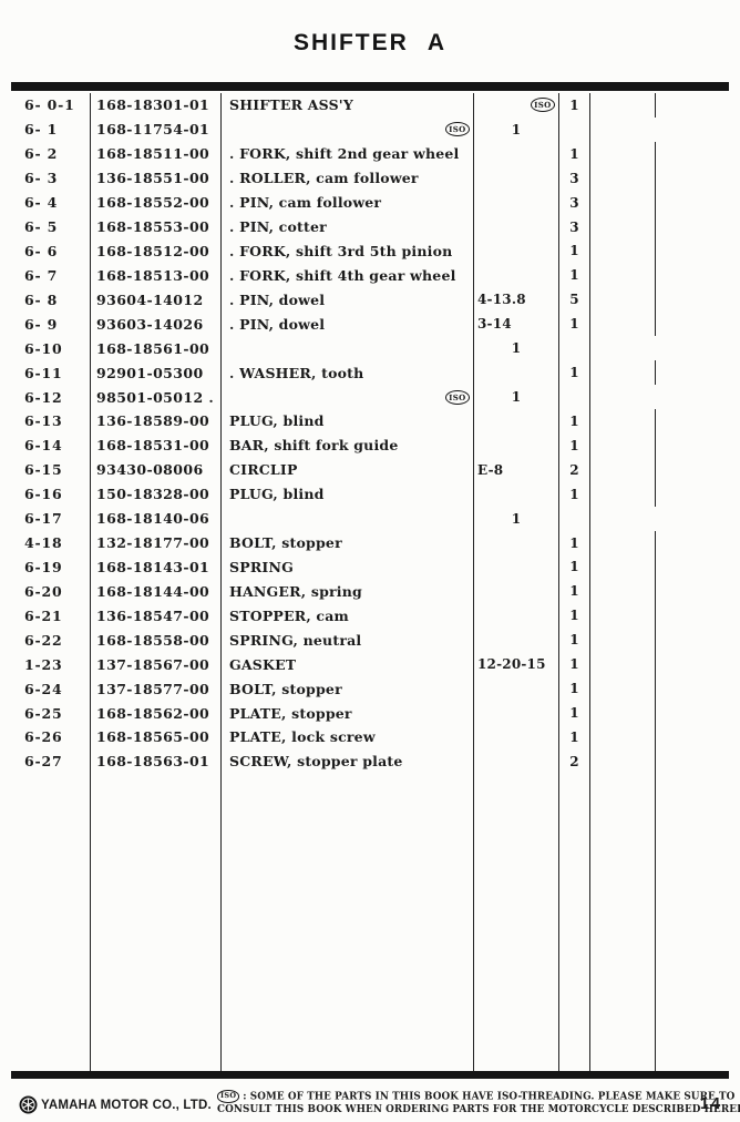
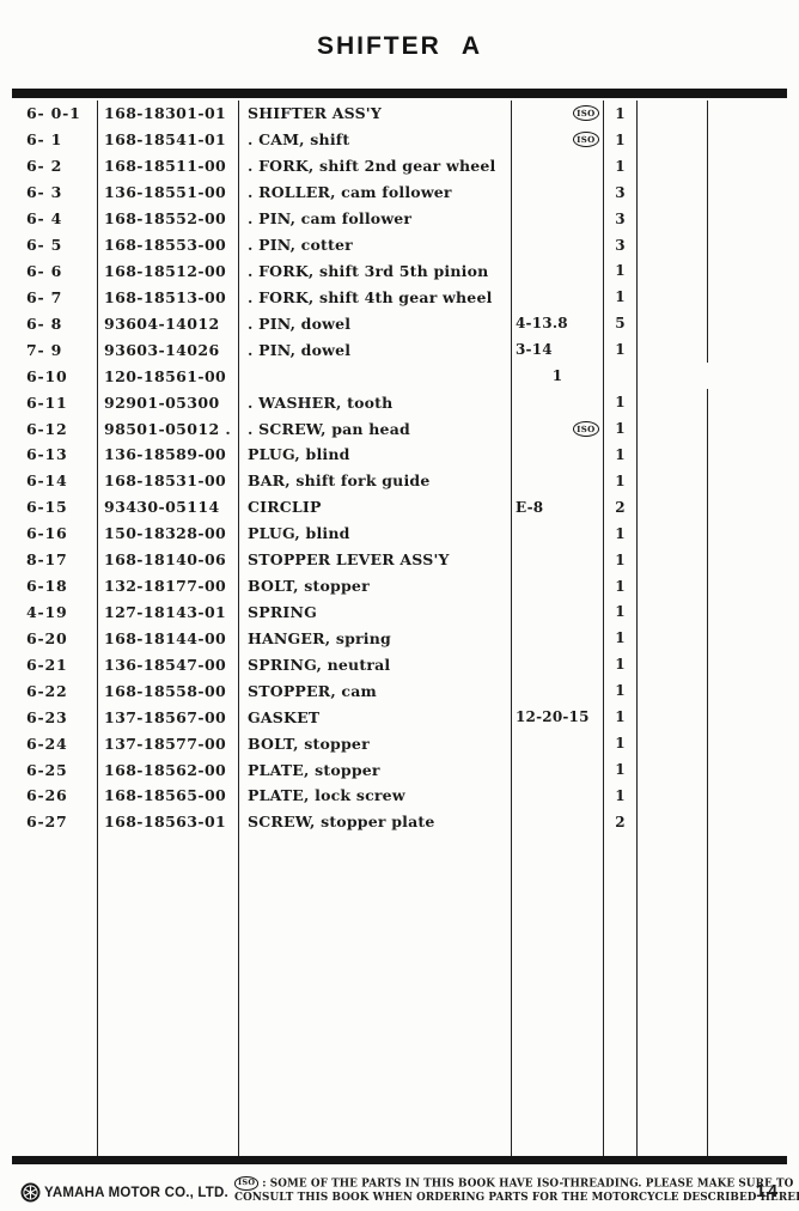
  SHIFTER A
  6- 0-1
  168-18301-01
  SHIFTER ASS'Y
  ISO
  1
  6- 1
- 168-11754-01
+ 168-18541-01
+ . CAM, shift
  ISO
  1
  6- 2
  168-18511-00
  . FORK, shift 2nd gear wheel
  1
  6- 3
  136-18551-00
  . ROLLER, cam follower
  3
  6- 4
  168-18552-00
  . PIN, cam follower
  3
  6- 5
  168-18553-00
  . PIN, cotter
  3
  6- 6
  168-18512-00
  . FORK, shift 3rd 5th pinion
  1
  6- 7
  168-18513-00
  . FORK, shift 4th gear wheel
  1
  6- 8
  93604-14012
  . PIN, dowel
  4-13.8
  5
- 6- 9
+ 7- 9
  93603-14026
  . PIN, dowel
  3-14
  1
  6-10
- 168-18561-00
+ 120-18561-00
  1
  6-11
  92901-05300
  . WASHER, tooth
  1
  6-12
  98501-05012 .
+ . SCREW, pan head
  ISO
  1
  6-13
  136-18589-00
  PLUG, blind
  1
  6-14
  168-18531-00
  BAR, shift fork guide
  1
  6-15
- 93430-08006
+ 93430-05114
  CIRCLIP
  E-8
  2
  6-16
  150-18328-00
  PLUG, blind
  1
- 6-17
+ 8-17
  168-18140-06
+ STOPPER LEVER ASS'Y
  1
- 4-18
+ 6-18
  132-18177-00
  BOLT, stopper
  1
- 6-19
+ 4-19
- 168-18143-01
+ 127-18143-01
  SPRING
  1
  6-20
  168-18144-00
  HANGER, spring
  1
  6-21
  136-18547-00
- STOPPER, cam
+ SPRING, neutral
  1
  6-22
  168-18558-00
- SPRING, neutral
+ STOPPER, cam
  1
- 1-23
+ 6-23
  137-18567-00
  GASKET
  12-20-15
  1
  6-24
  137-18577-00
  BOLT, stopper
  1
  6-25
  168-18562-00
  PLATE, stopper
  1
  6-26
  168-18565-00
  PLATE, lock screw
  1
  6-27
  168-18563-01
  SCREW, stopper plate
  2
  YAMAHA MOTOR CO., LTD.
  ISO : SOME OF THE PARTS IN THIS BOOK HAVE ISO-THREADING. PLEASE MAKE SURE TO
  CONSULT THIS BOOK WHEN ORDERING PARTS FOR THE MOTORCYCLE DESCRIBEDREI
  14
